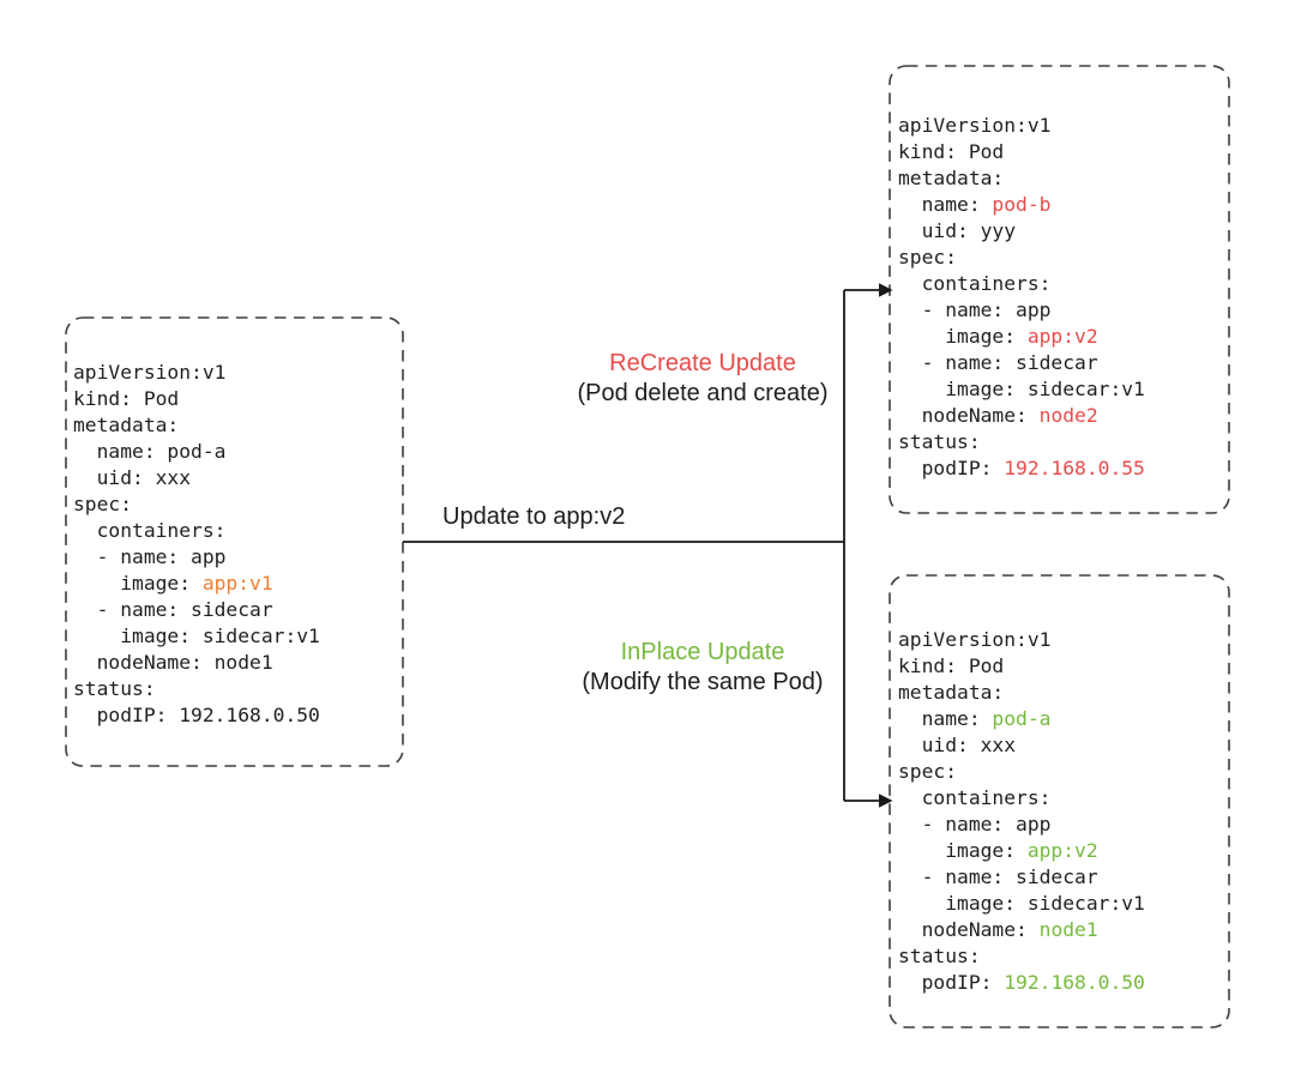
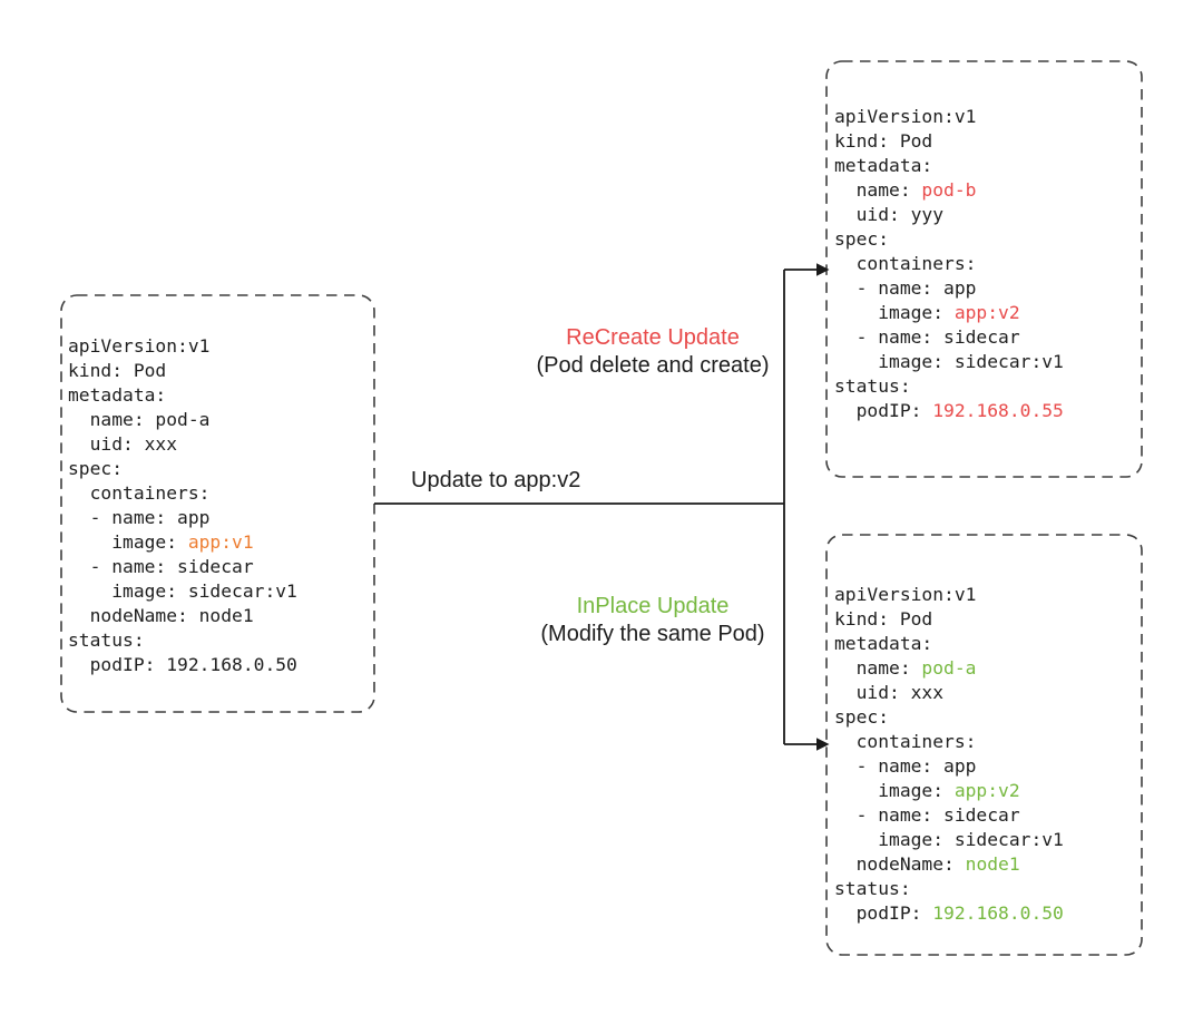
  apiVersion:v1
  kind: Pod
  metadata:
  name: pod-a
  uid: xxx
  spec:
  containers:
  - name: app
  image: app:v1
  - name: sidecar
  image: sidecar:v1
  nodeName: node1
  status:
  podIP: 192.168.0.50
  apiVersion:v1
  kind: Pod
  metadata:
  name: pod-b
  uid: yyy
  spec:
  containers:
  - name: app
  image: app:v2
  - name: sidecar
  image: sidecar:v1
- nodeName: node2
  status:
  podIP: 192.168.0.55
  apiVersion:v1
  kind: Pod
  metadata:
  name: pod-a
  uid: xxx
  spec:
  containers:
  - name: app
  image: app:v2
  - name: sidecar
  image: sidecar:v1
  nodeName: node1
  status:
  podIP: 192.168.0.50
  Update to app:v2
  ReCreate Update
  (Pod delete and create)
  InPlace Update
  (Modify the same Pod)
